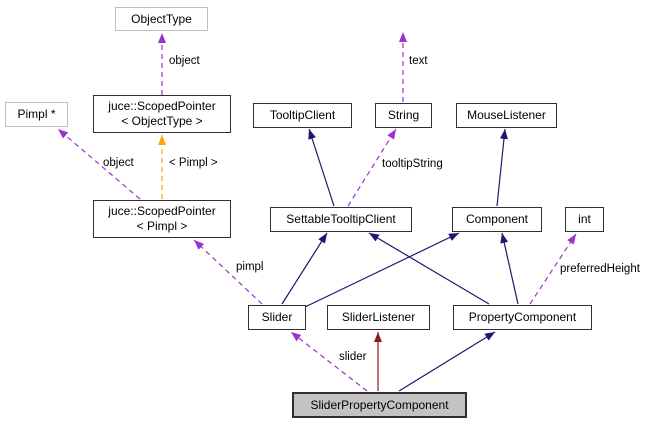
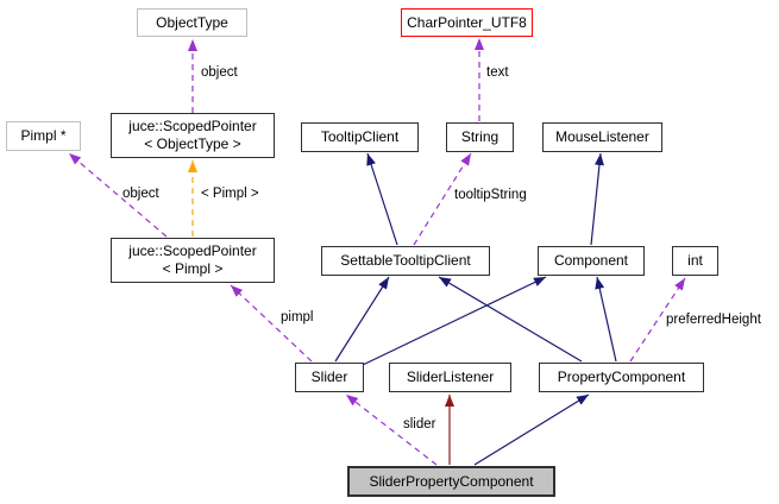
  ObjectType
+ CharPointer_UTF8
  Pimpl *
  juce::ScopedPointer
  < ObjectType >
  TooltipClient
  String
  MouseListener
  juce::ScopedPointer
  < Pimpl >
  SettableTooltipClient
  Component
  int
  Slider
  SliderListener
  PropertyComponent
  SliderPropertyComponent
  object
  text
  object
  < Pimpl >
  tooltipString
  preferredHeight
  pimpl
  slider
